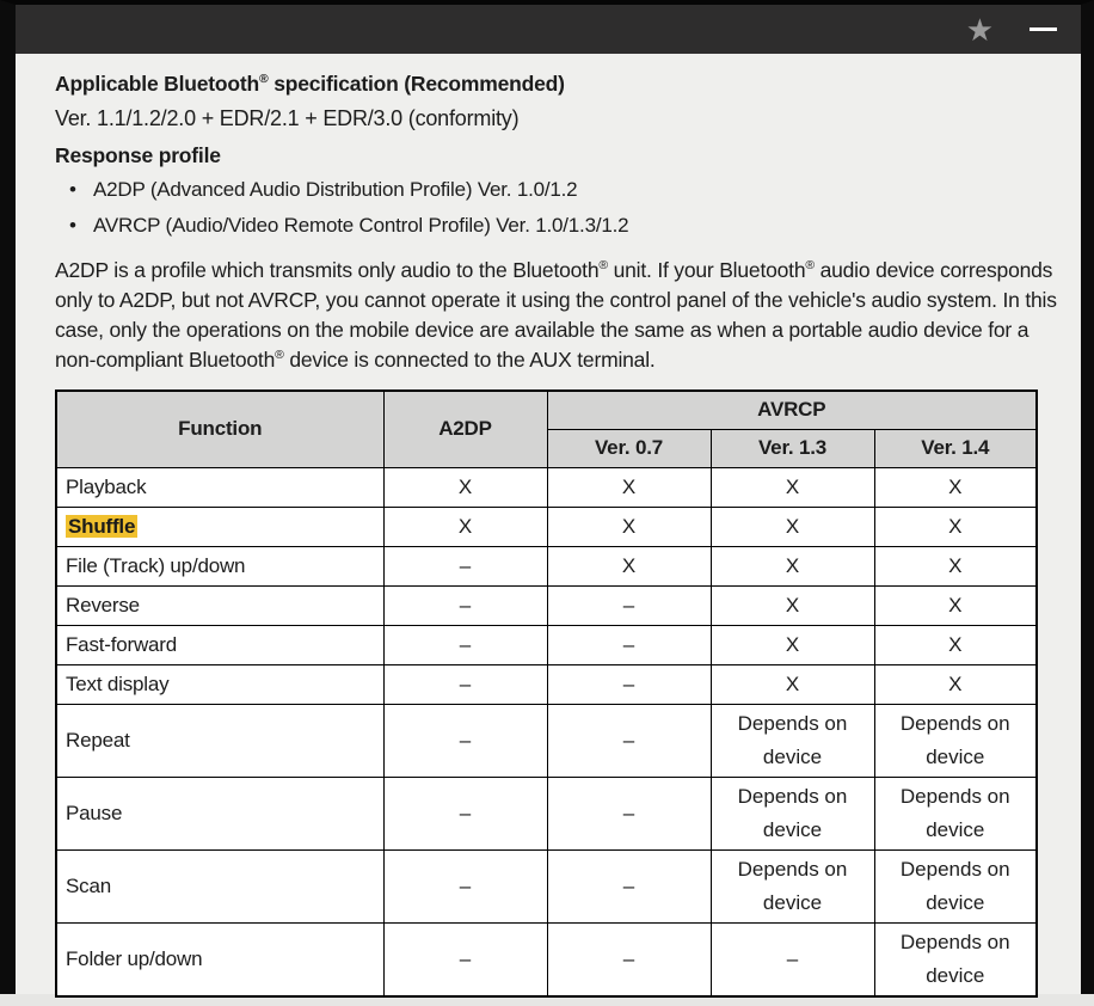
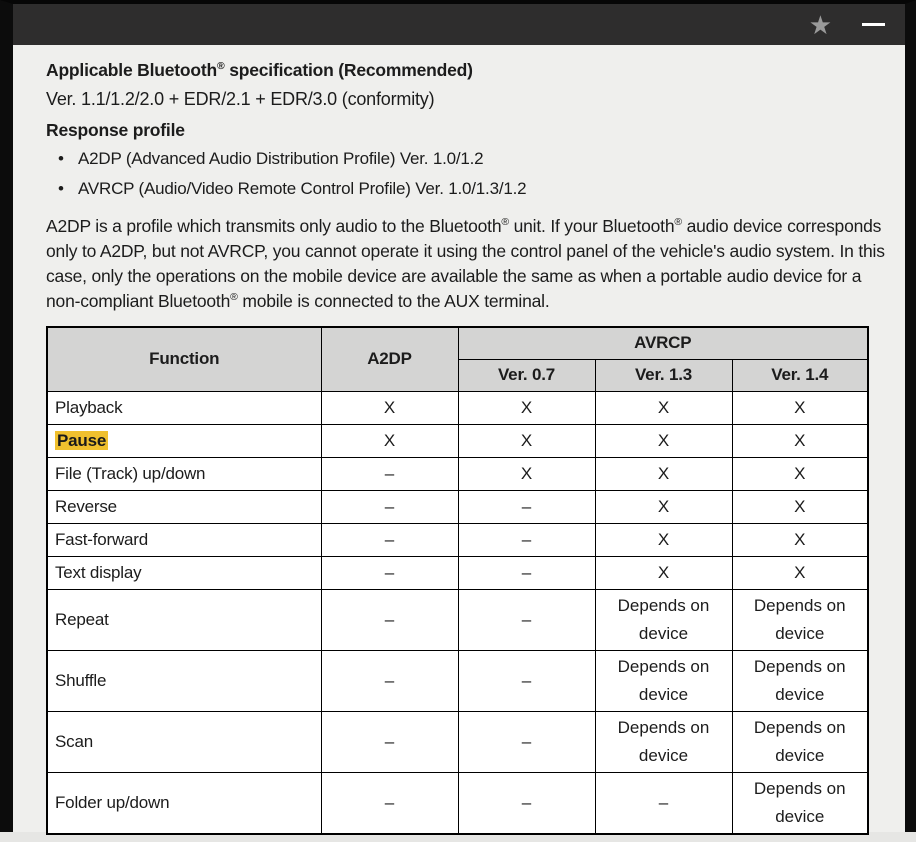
  ★
  Applicable Bluetooth® specification (Recommended)
  Ver. 1.1/1.2/2.0 + EDR/2.1 + EDR/3.0 (conformity)
  Response profile
  A2DP (Advanced Audio Distribution Profile) Ver. 1.0/1.2
  AVRCP (Audio/Video Remote Control Profile) Ver. 1.0/1.3/1.2
- A2DP is a profile which transmits only audio to the Bluetooth® unit. If your Bluetooth® audio device corresponds only to A2DP, but not AVRCP, you cannot operate it using the control panel of the vehicle's audio system. In this case, only the operations on the mobile device are available the same as when a portable audio device for a non-compliant Bluetooth® device is connected to the AUX terminal.
+ A2DP is a profile which transmits only audio to the Bluetooth® unit. If your Bluetooth® audio device corresponds only to A2DP, but not AVRCP, you cannot operate it using the control panel of the vehicle's audio system. In this case, only the operations on the mobile device are available the same as when a portable audio device for a non-compliant Bluetooth® mobile is connected to the AUX terminal.
  Function	A2DP	AVRCP
  Ver. 0.7	Ver. 1.3	Ver. 1.4
  Playback	X	X	X	X
- Shuffle	X	X	X	X
+ Pause	X	X	X	X
  File (Track) up/down	–	X	X	X
  Reverse	–	–	X	X
  Fast-forward	–	–	X	X
  Text display	–	–	X	X
  Repeat	–	–	Depends on device	Depends on device
- Pause	–	–	Depends on device	Depends on device
+ Shuffle	–	–	Depends on device	Depends on device
  Scan	–	–	Depends on device	Depends on device
  Folder up/down	–	–	–	Depends on device
